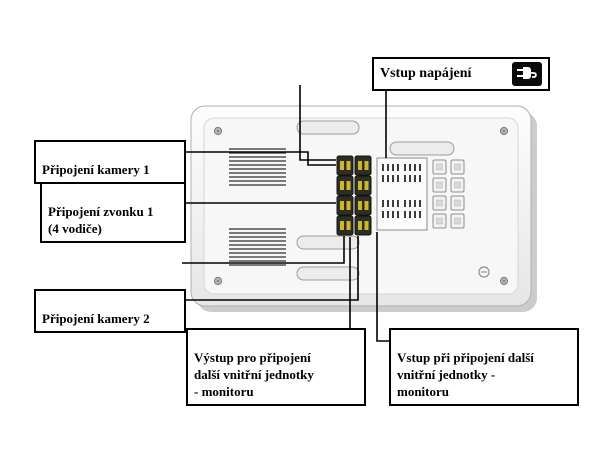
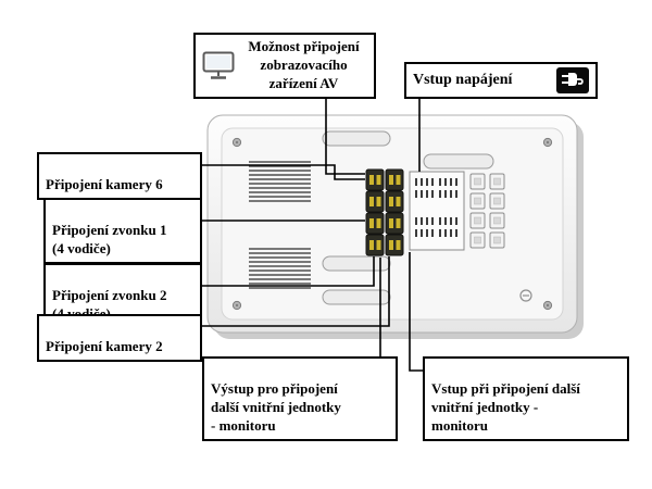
+ Možnost připojení
+ zobrazovacího
+ zařízení AV
  Vstup napájení
- Připojení kamery 1
+ Připojení kamery 6
  Připojení zvonku 1
  (4 vodiče)
+ Připojení zvonku 2
  Připojení kamery 2
  Výstup pro připojení
  další vnitřní jednotky
  - monitoru
  Vstup při připojení další
  vnitřní jednotky -
  monitoru
